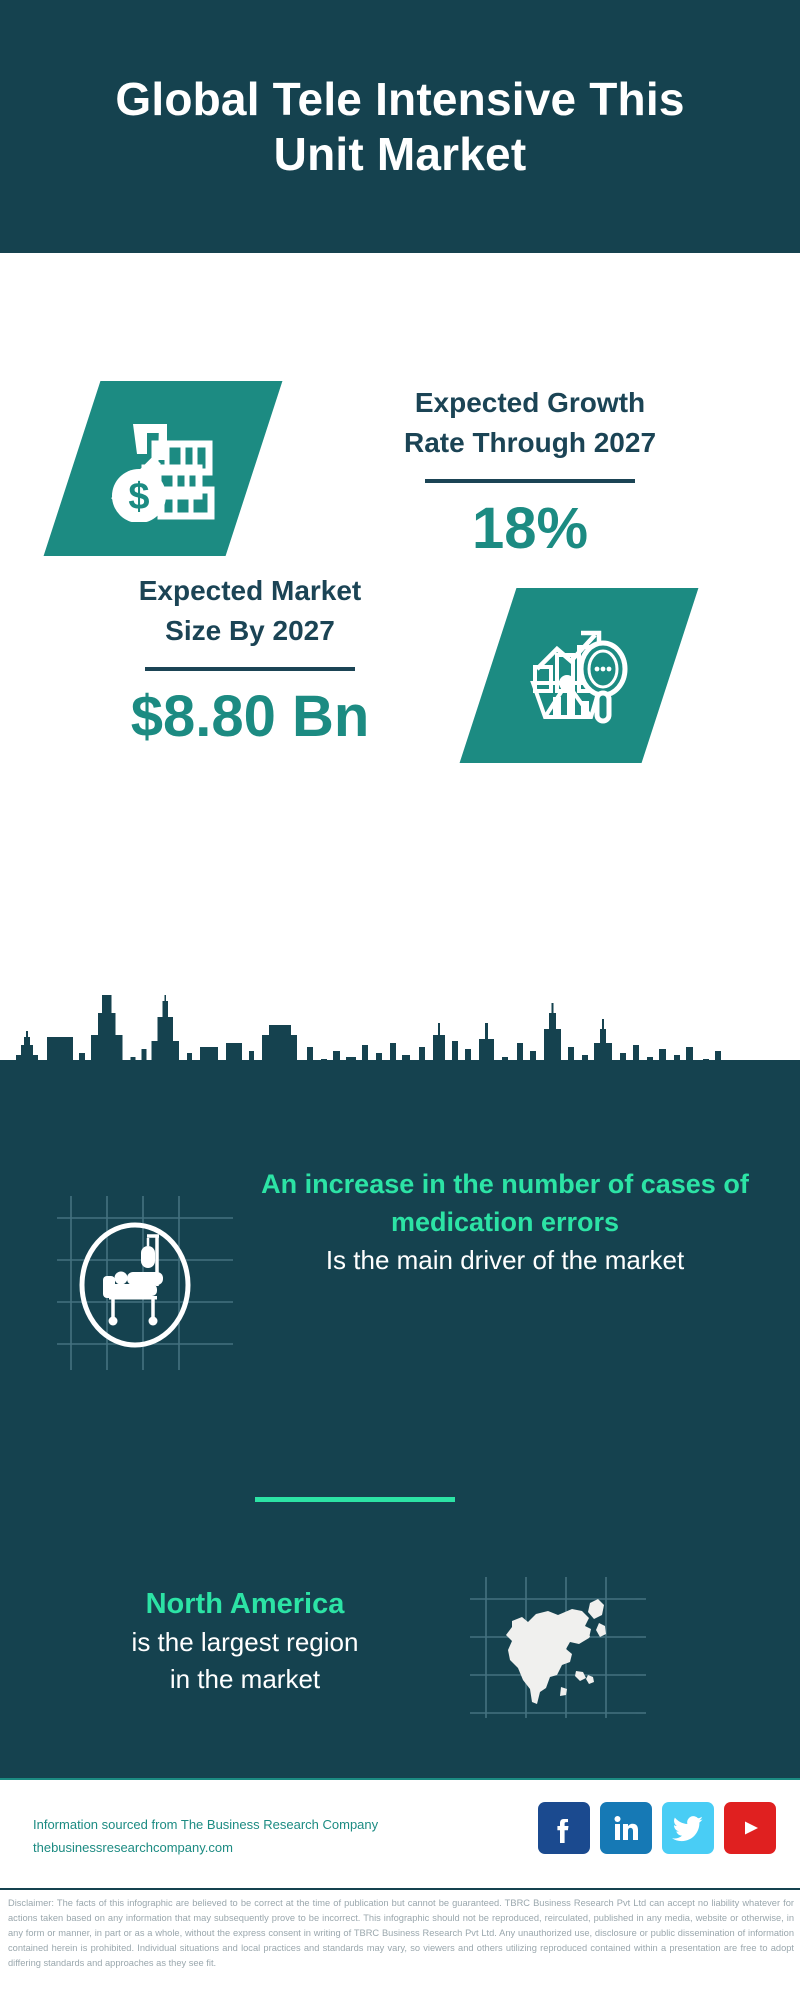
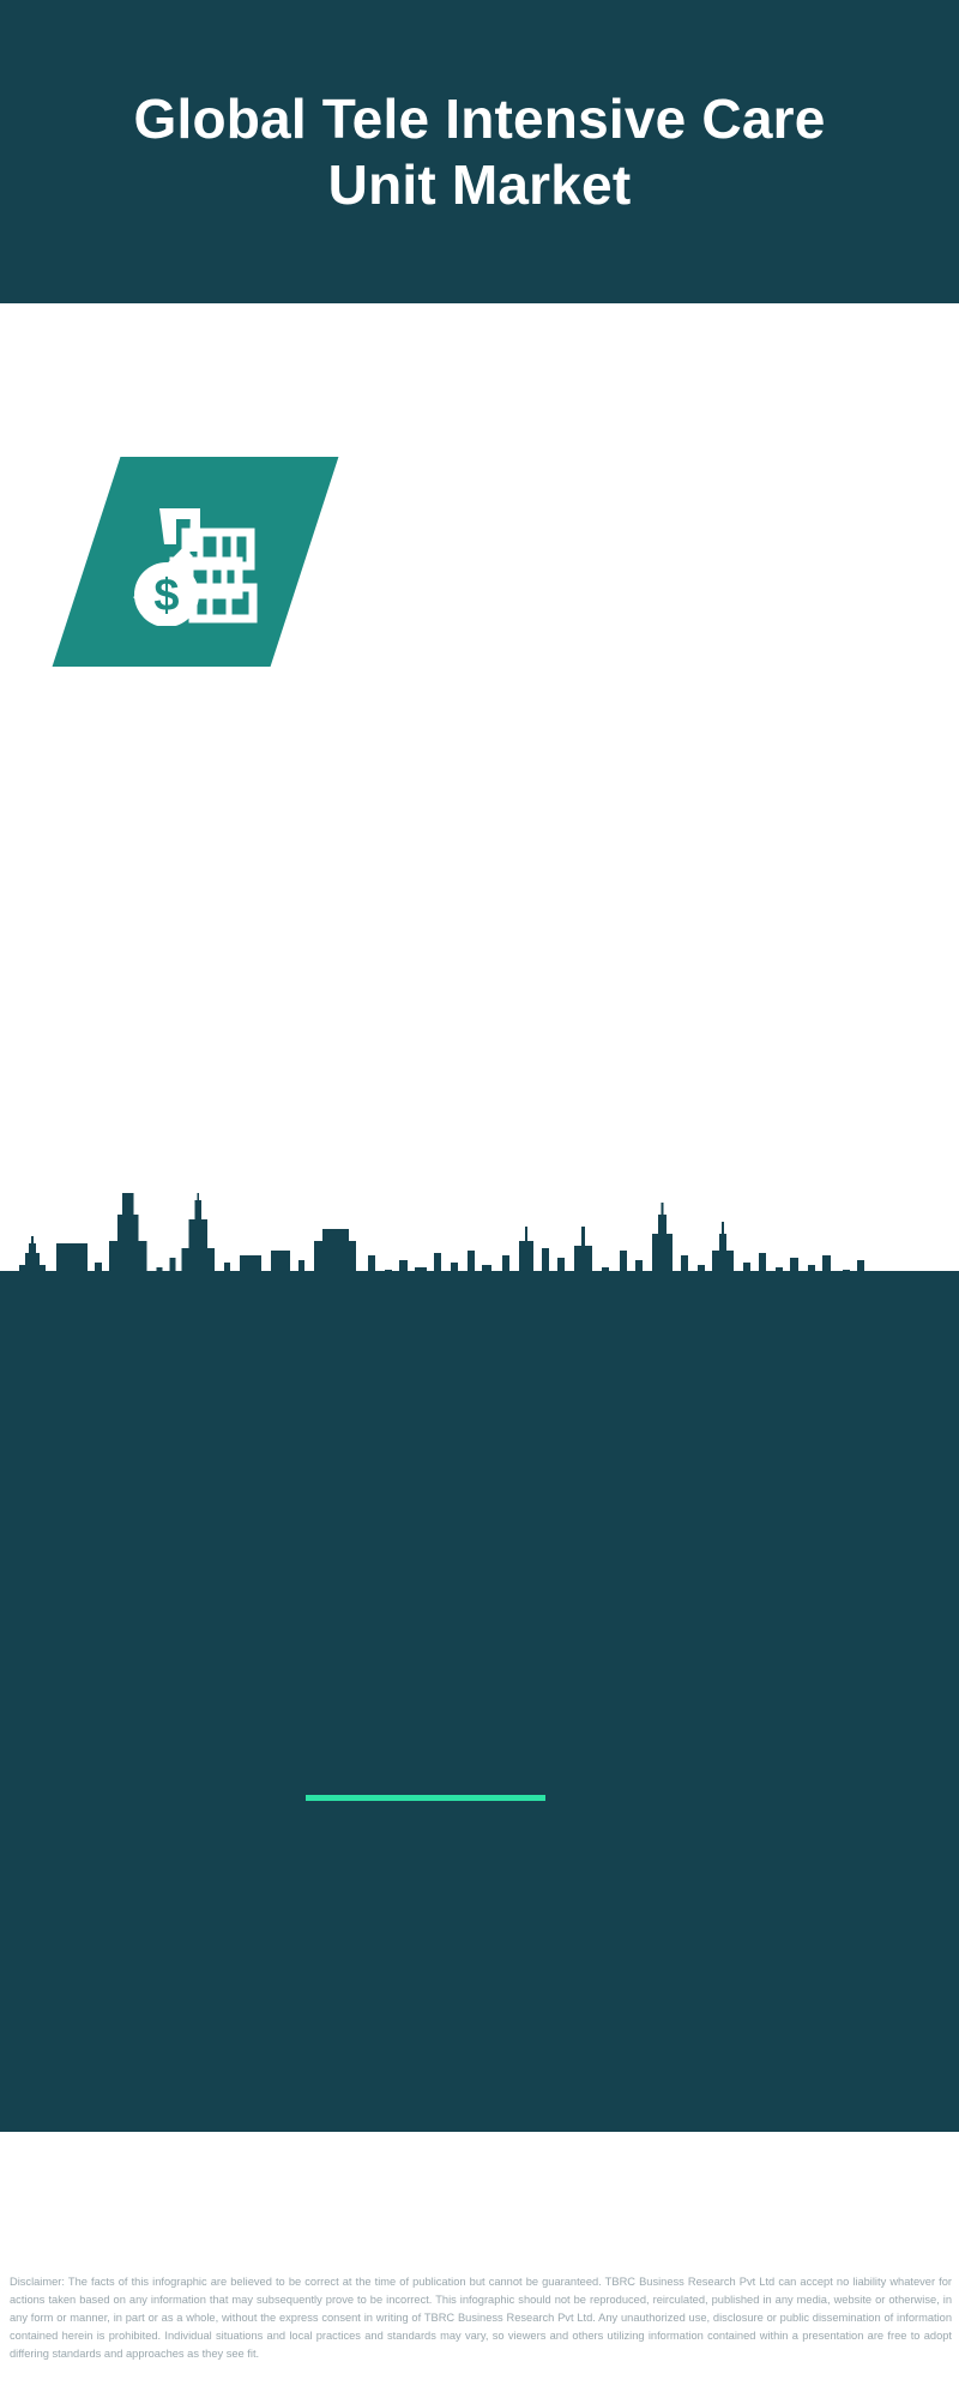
- Global Tele Intensive This Unit Market
+ Global Tele Intensive Care Unit Market
- Expected Growth
- Rate Through 2027
- 18%
- Expected Market
- Size By 2027
- $8.80 Bn
- An increase in the number of cases of medication errors
- Is the main driver of the market
- North America
- is the largest region
- in the market
- Information sourced from The Business Research Company
- thebusinessresearchcompany.com
- Disclaimer: The facts of this infographic are believed to be correct at the time of publication but cannot be guaranteed. TBRC Business Research Pvt Ltd can accept no liability whatever for actions taken based on any information that may subsequently prove to be incorrect. This infographic should not be reproduced, reirculated, published in any media, website or otherwise, in any form or manner, in part or as a whole, without the express consent in writing of TBRC Business Research Pvt Ltd. Any unauthorized use, disclosure or public dissemination of information contained herein is prohibited. Individual situations and local practices and standards may vary, so viewers and others utilizing reproduced contained within a presentation are free to adopt differing standards and approaches as they see fit.
+ Disclaimer: The facts of this infographic are believed to be correct at the time of publication but cannot be guaranteed. TBRC Business Research Pvt Ltd can accept no liability whatever for actions taken based on any information that may subsequently prove to be incorrect. This infographic should not be reproduced, reirculated, published in any media, website or otherwise, in any form or manner, in part or as a whole, without the express consent in writing of TBRC Business Research Pvt Ltd. Any unauthorized use, disclosure or public dissemination of information contained herein is prohibited. Individual situations and local practices and standards may vary, so viewers and others utilizing information contained within a presentation are free to adopt differing standards and approaches as they see fit.
